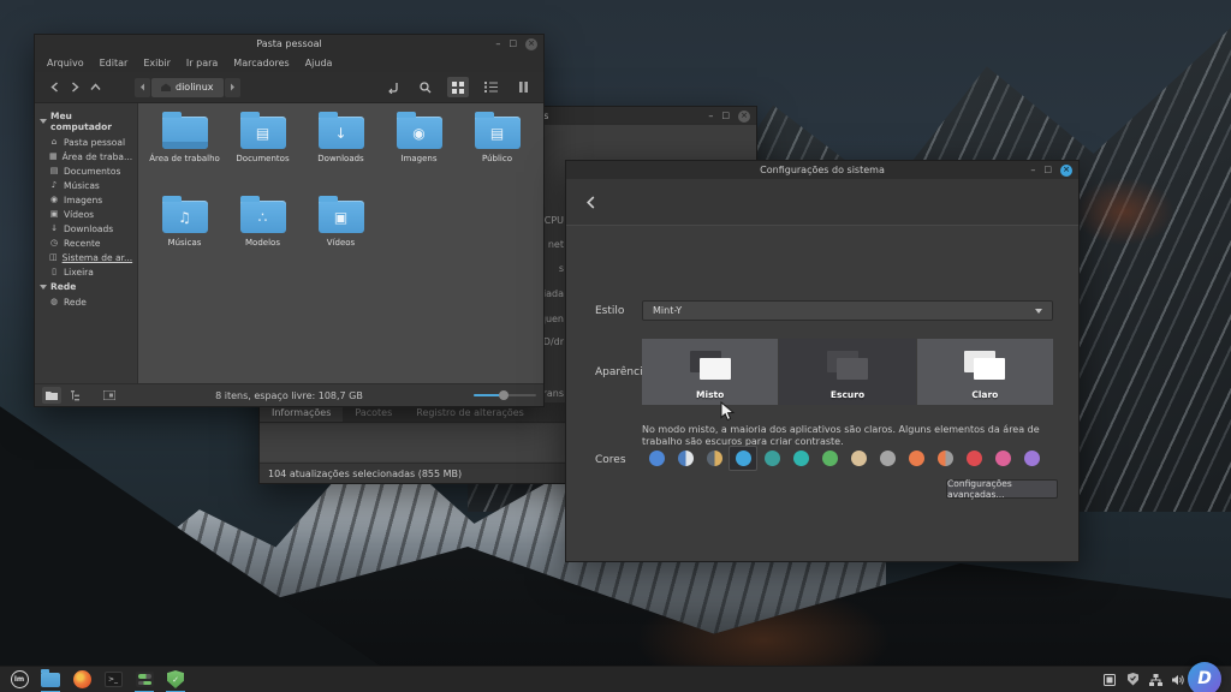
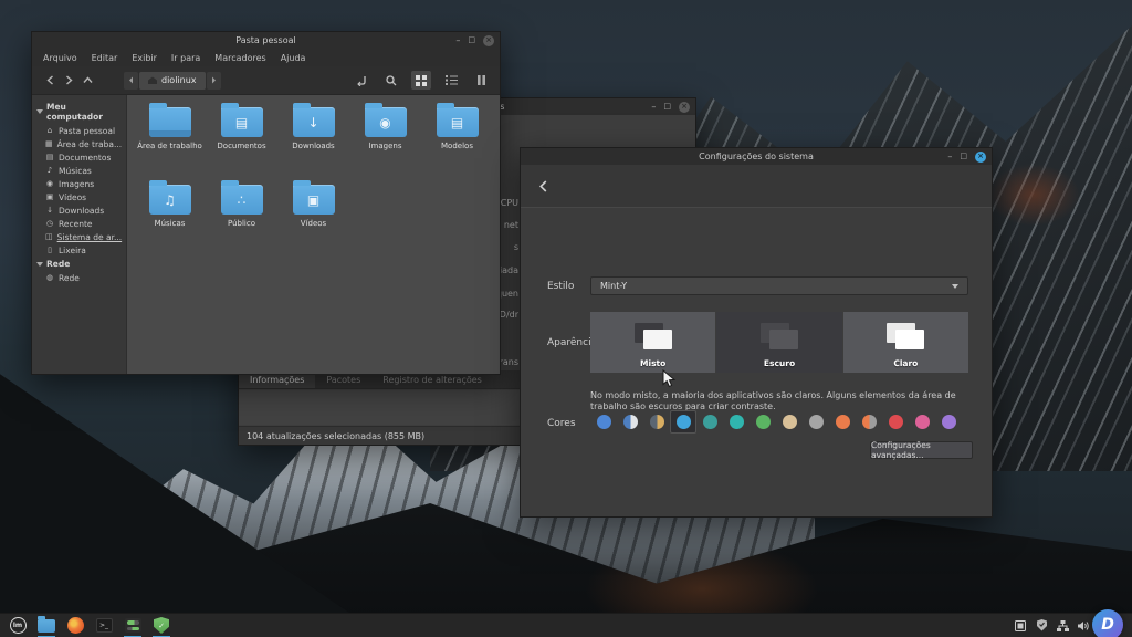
  –
  □
  ×
  CPU
  net
  s
  iada
  uen
  D/dr
  rans
  Informações
  Pacotes
  Registro de alterações
  104 atualizações selecionadas (855 MB)
  Pasta pessoal
  –
  □
  ×
  Arquivo
  Editar
  Exibir
  Ir para
  Marcadores
  Ajuda
  diolinux
  Meu computador
  ⌂
  Pasta pessoal
  ▦
  Área de traba...
  ▤
  Documentos
  ♪
  Músicas
  ◉
  Imagens
  ▣
  Vídeos
  ↓
  Downloads
  ◷
  Recente
  ◫
  Sistema de ar...
  ▯
  Lixeira
  Rede
  ◍
  Rede
  Área de trabalho
  ▤
  Documentos
  ↓
  Downloads
  ◉
  Imagens
  ▤
- Público
+ Modelos
  ♫
  Músicas
  ∴
- Modelos
+ Público
  ▣
  Vídeos
- 8 itens, espaço livre: 108,7 GB
  Configurações do sistema
  –
  □
  ×
  Estilo
  Mint-Y
  Aparênc
  Misto
  Escuro
  Claro
  No modo misto, a maioria dos aplicativos são claros. Alguns elementos da área de trabalho são escuros para criar contraste.
  Cores
  Configurações avançadas...
  ✓
  D
